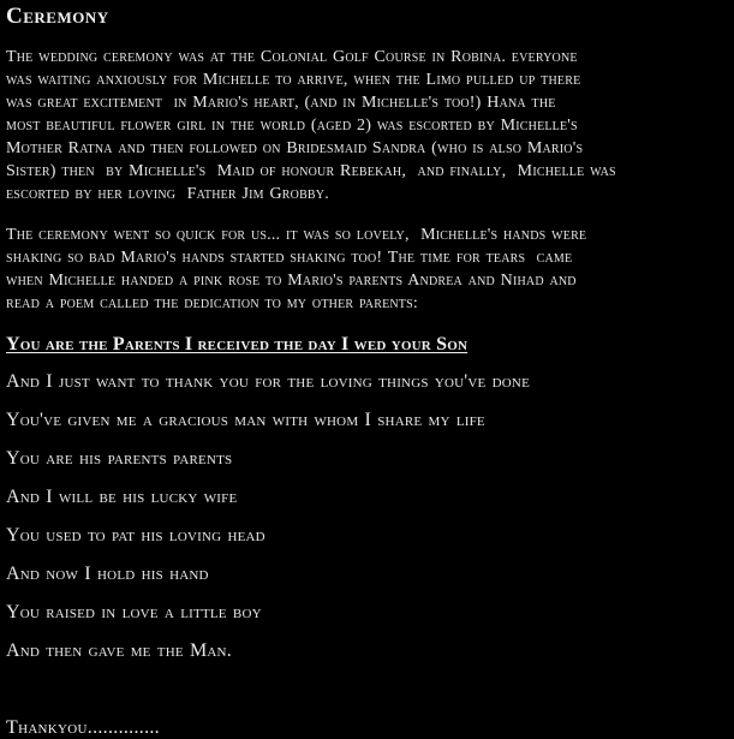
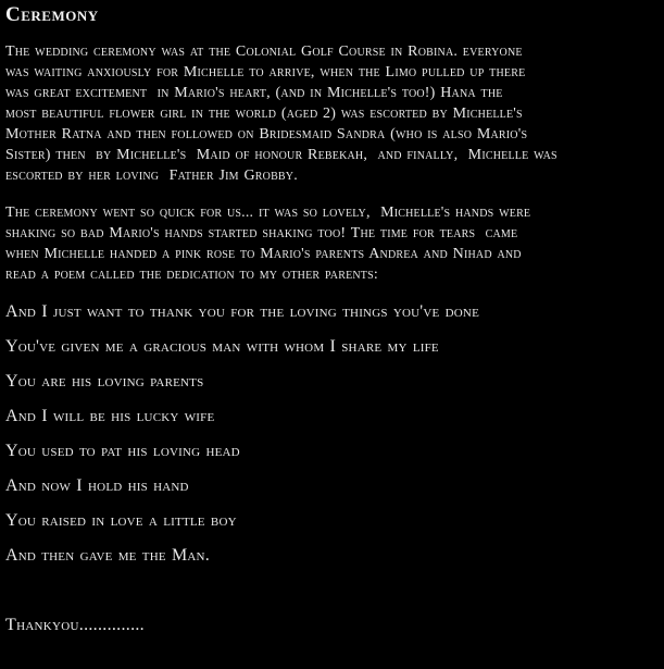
  Ceremony
  The wedding ceremony was at the Colonial Golf Course in Robina. everyone
  was waiting anxiously for Michelle to arrive, when the Limo pulled up there
  was great excitement in Mario's heart, (and in Michelle's too!) Hana the
  most beautiful flower girl in the world (aged 2) was escorted by Michelle's
  Mother Ratna and then followed on Bridesmaid Sandra (who is also Mario's
  Sister) then by Michelle's Maid of honour Rebekah, and finally, Michelle was
  escorted by her loving Father Jim Grobby.
  The ceremony went so quick for us... it was so lovely, Michelle's hands were
  shaking so bad Mario's hands started shaking too! The time for tears came
  when Michelle handed a pink rose to Mario's parents Andrea and Nihad and
  read a poem called the dedication to my other parents:
- You are the Parents I received the day I wed your Son
  And I just want to thank you for the loving things you've done
  You've given me a gracious man with whom I share my life
- You are his parents parents
+ You are his loving parents
  And I will be his lucky wife
  You used to pat his loving head
  And now I hold his hand
  You raised in love a little boy
  And then gave me the Man.
  Thankyou..............
